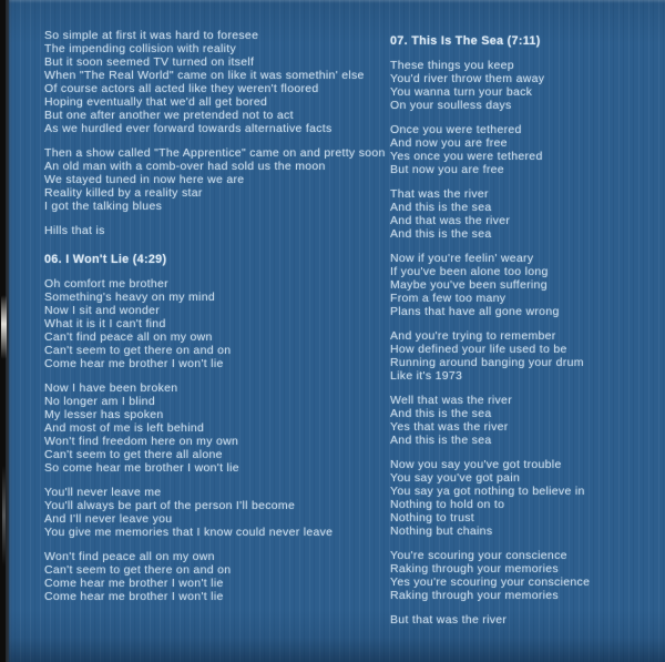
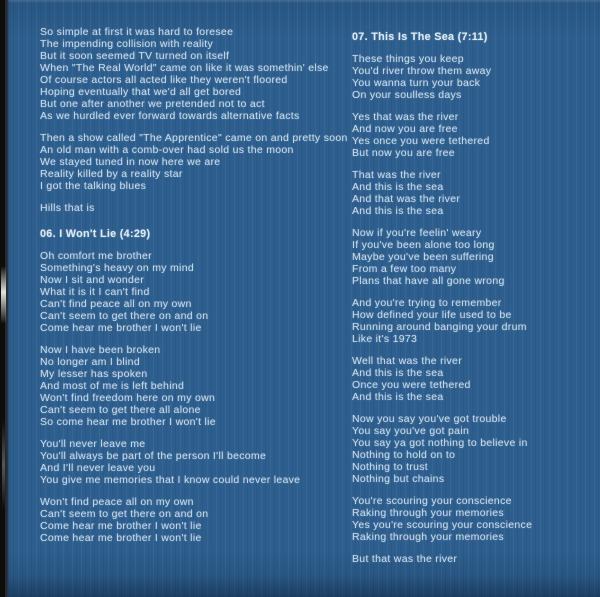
  So simple at first it was hard to foresee
  The impending collision with reality
  But it soon seemed TV turned on itself
  When "The Real World" came on like it was somethin' else
  Of course actors all acted like they weren't floored
  Hoping eventually that we'd all get bored
  But one after another we pretended not to act
  As we hurdled ever forward towards alternative facts
  Then a show called "The Apprentice" came on and pretty soon
  An old man with a comb-over had sold us the moon
  We stayed tuned in now here we are
  Reality killed by a reality star
  I got the talking blues
  Hills that is
  06. I Won't Lie (4:29)
  Oh comfort me brother
  Something's heavy on my mind
  Now I sit and wonder
  What it is it I can't find
  Can't find peace all on my own
  Can't seem to get there on and on
  Come hear me brother I won't lie
  Now I have been broken
  No longer am I blind
  My lesser has spoken
  And most of me is left behind
  Won't find freedom here on my own
  Can't seem to get there all alone
  So come hear me brother I won't lie
  You'll never leave me
  You'll always be part of the person I'll become
  And I'll never leave you
  You give me memories that I know could never leave
  Won't find peace all on my own
  Can't seem to get there on and on
  Come hear me brother I won't lie
  Come hear me brother I won't lie
  07. This Is The Sea (7:11)
  These things you keep
  You'd river throw them away
  You wanna turn your back
  On your soulless days
- Once you were tethered
+ Yes that was the river
  And now you are free
  Yes once you were tethered
  But now you are free
  That was the river
  And this is the sea
  And that was the river
  And this is the sea
  Now if you're feelin' weary
  If you've been alone too long
  Maybe you've been suffering
  From a few too many
  Plans that have all gone wrong
  And you're trying to remember
  How defined your life used to be
  Running around banging your drum
  Like it's 1973
  Well that was the river
  And this is the sea
- Yes that was the river
+ Once you were tethered
  And this is the sea
  Now you say you've got trouble
  You say you've got pain
  You say ya got nothing to believe in
  Nothing to hold on to
  Nothing to trust
  Nothing but chains
  You're scouring your conscience
  Raking through your memories
  Yes you're scouring your conscience
  Raking through your memories
  But that was the river
